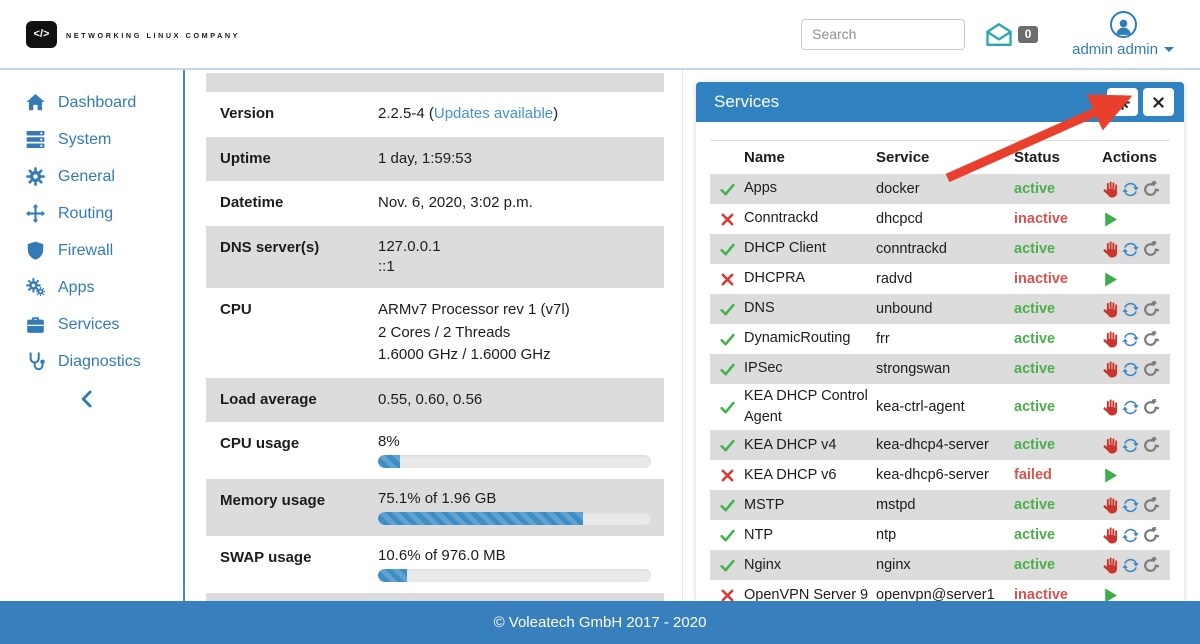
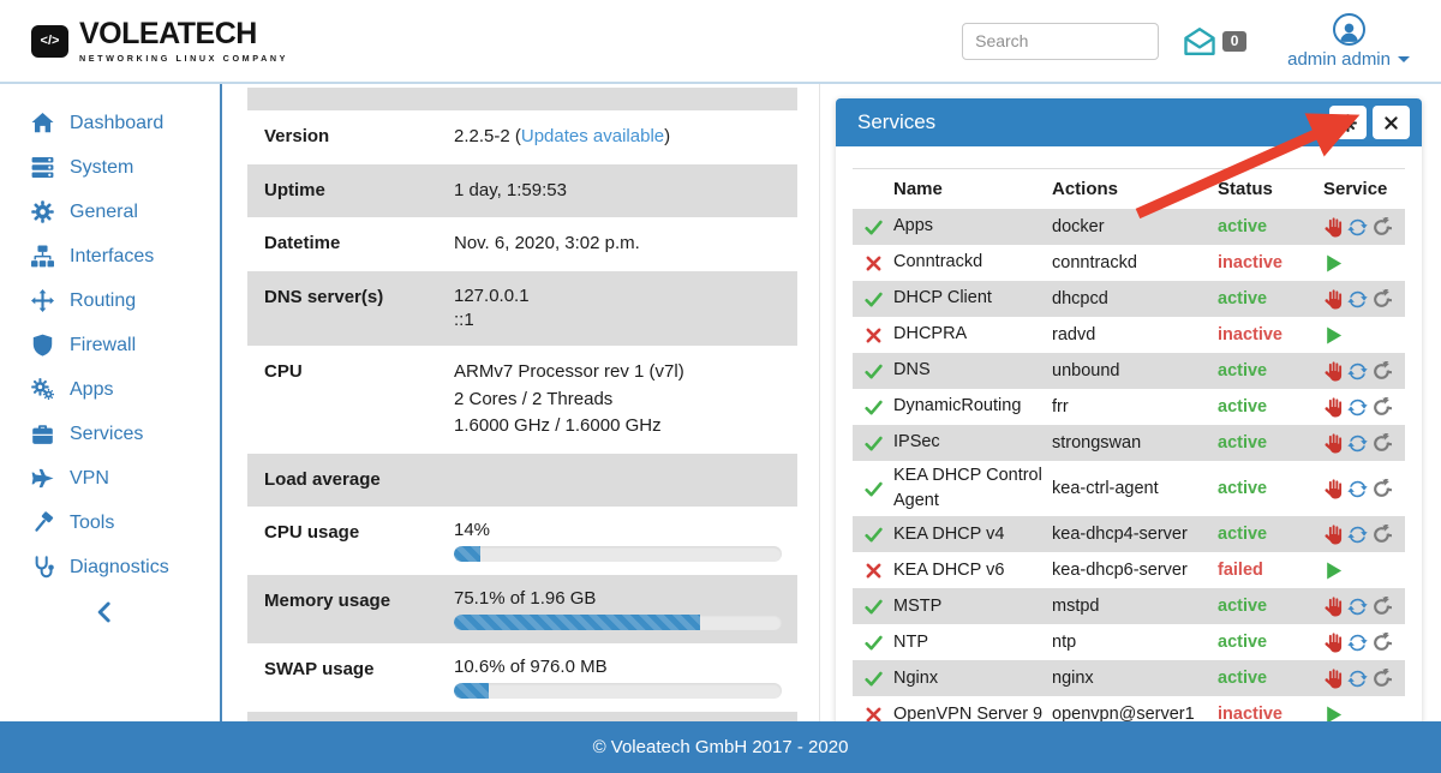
  </>
+ VOLEATECH
  NETWORKING LINUX COMPANY
  Search
  0
  admin admin
  Dashboard
  System
  General
+ Interfaces
  Routing
  Firewall
  Apps
  Services
+ VPN
+ Tools
  Diagnostics
  Version
- 2.2.5-4 (Updates available)
+ 2.2.5-2 (Updates available)
  Uptime
  1 day, 1:59:53
  Datetime
  Nov. 6, 2020, 3:02 p.m.
  DNS server(s)
  127.0.0.1
  ::1
  CPU
  ARMv7 Processor rev 1 (v7l)
  2 Cores / 2 Threads
  1.6000 GHz / 1.6000 GHz
  Load average
- 0.55, 0.60, 0.56
  CPU usage
- 8%
+ 14%
  Memory usage
  75.1% of 1.96 GB
  SWAP usage
  10.6% of 976.0 MB
  Services
  Name
- Service
+ Actions
  Status
- Actions
+ Service
  Apps
  docker
  active
  Conntrackd
- dhcpcd
+ conntrackd
  inactive
  DHCP Client
- conntrackd
+ dhcpcd
  active
  DHCPRA
  radvd
  inactive
  DNS
  unbound
  active
  DynamicRouting
  frr
  active
  IPSec
  strongswan
  active
  KEA DHCP Control Agent
  kea-ctrl-agent
  active
  KEA DHCP v4
  kea-dhcp4-server
  active
  KEA DHCP v6
  kea-dhcp6-server
  failed
  MSTP
  mstpd
  active
  NTP
  ntp
  active
  Nginx
  nginx
  active
  OpenVPN Server 9
  openvpn@server1
  inactive
  © Voleatech GmbH 2017 - 2020
